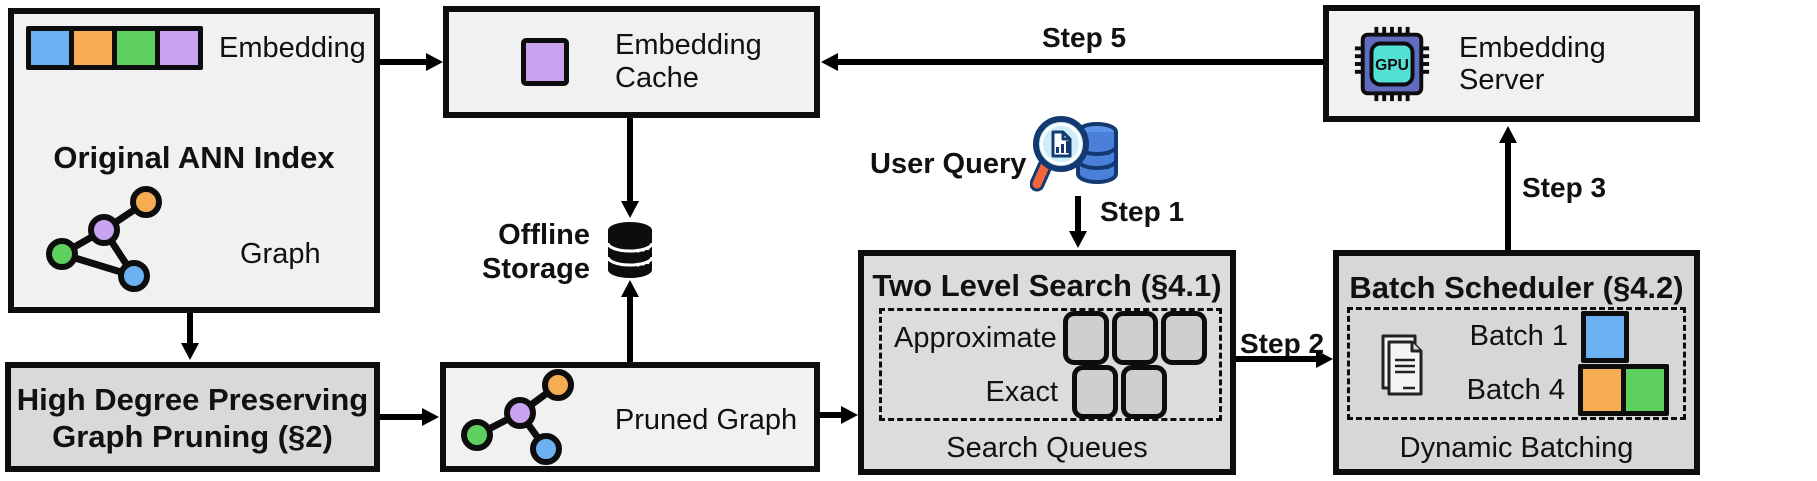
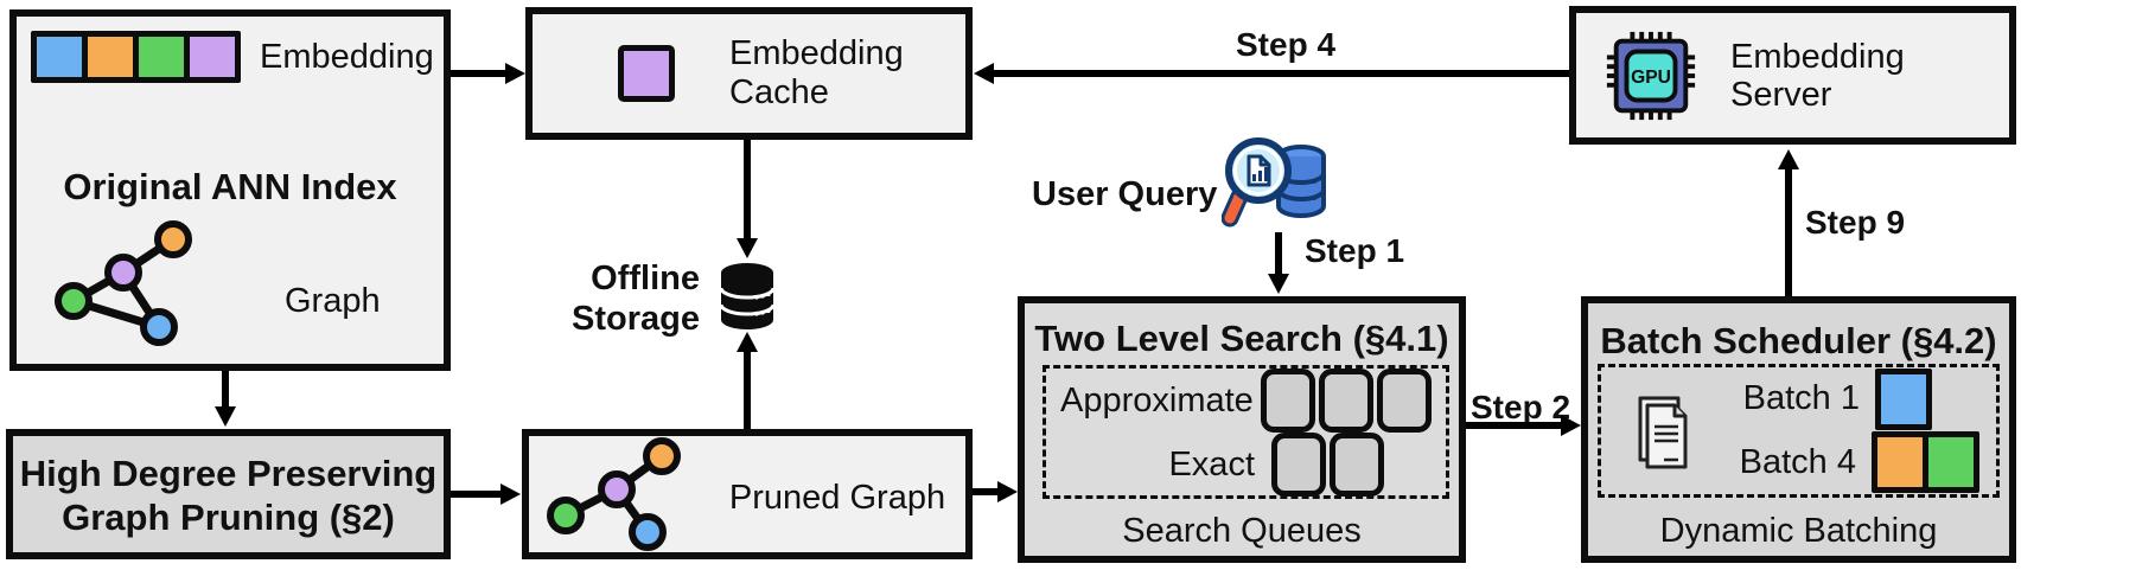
  Embedding
  Original ANN Index
  Graph
  Embedding
  Cache
  GPU
  Embedding
  Server
  Offline
  Storage
  User Query
  Two Level Search (§4.1)
  Approximate
  Exact
  Search Queues
  Batch Scheduler (§4.2)
  Batch 1
  Batch 4
  Dynamic Batching
  High Degree Preserving
  Graph Pruning (§2)
  Pruned Graph
  Step 1
  Step 2
- Step 3
+ Step 9
- Step 5
+ Step 4
